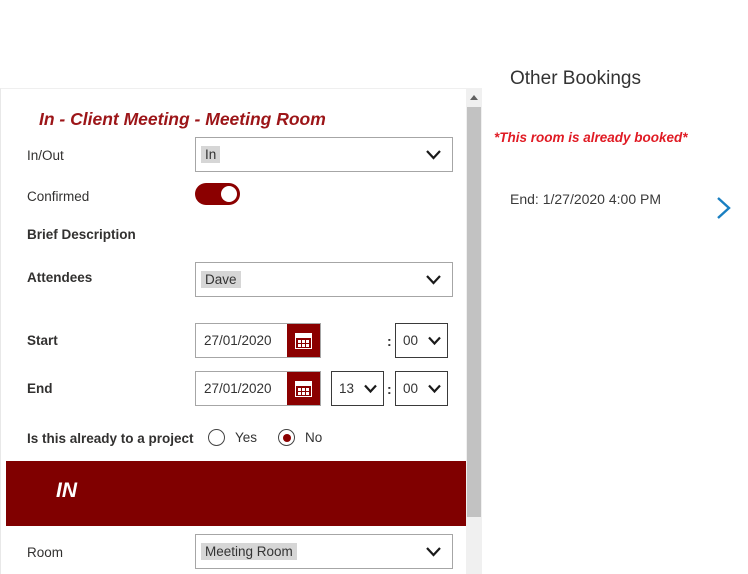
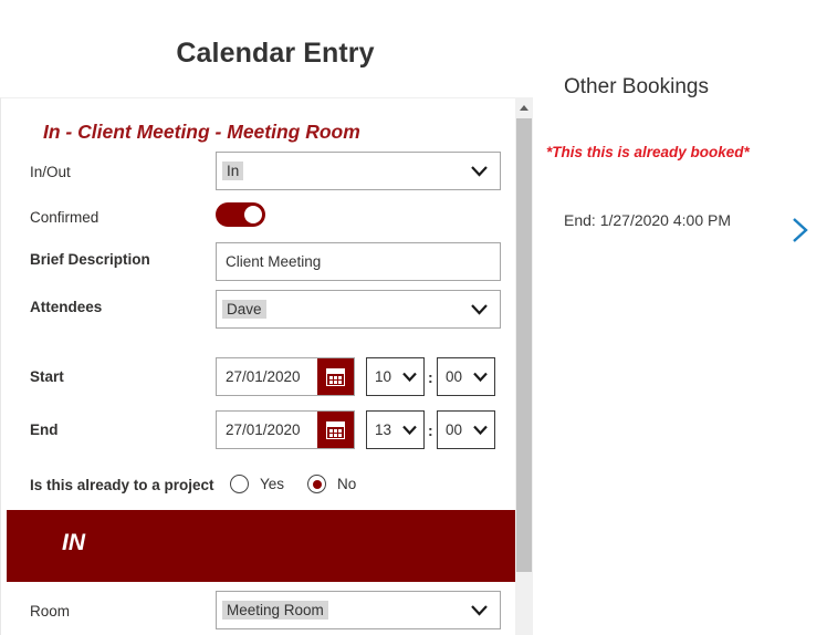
+ Calendar Entry
  In - Client Meeting - Meeting Room
  In/Out
  In
  Confirmed
  Brief Description
+ Client Meeting
  Attendees
  Dave
  Start
  27/01/2020
+ 10
  :
  00
  End
  27/01/2020
  13
  :
  00
  Is this already to a project
  Yes
  No
  IN
  Room
  Meeting Room
  Other Bookings
- *This room is already booked*
+ *This this is already booked*
  End: 1/27/2020 4:00 PM
